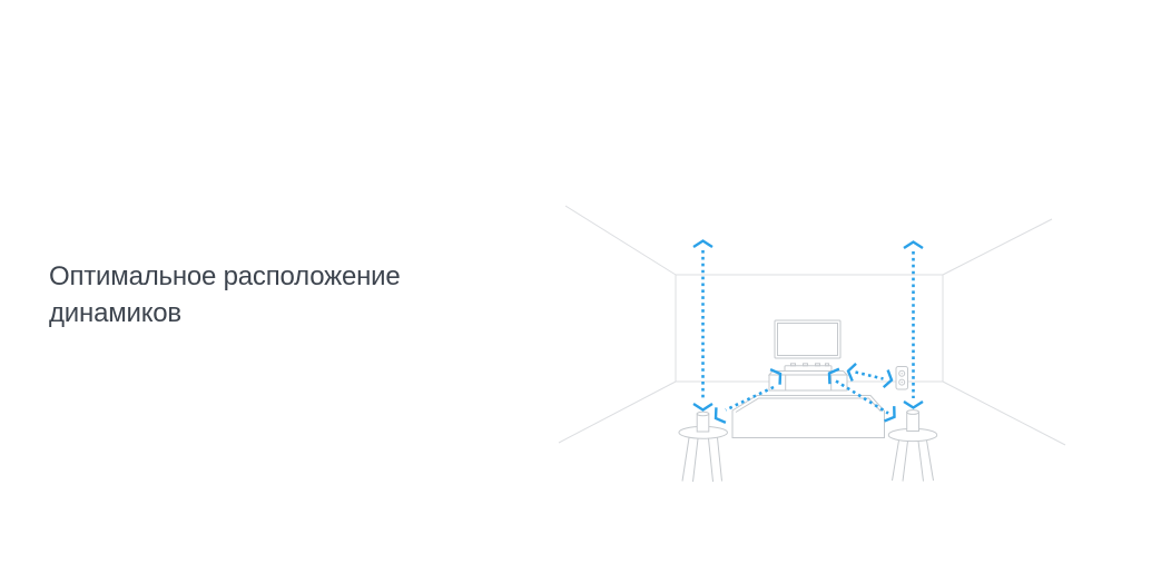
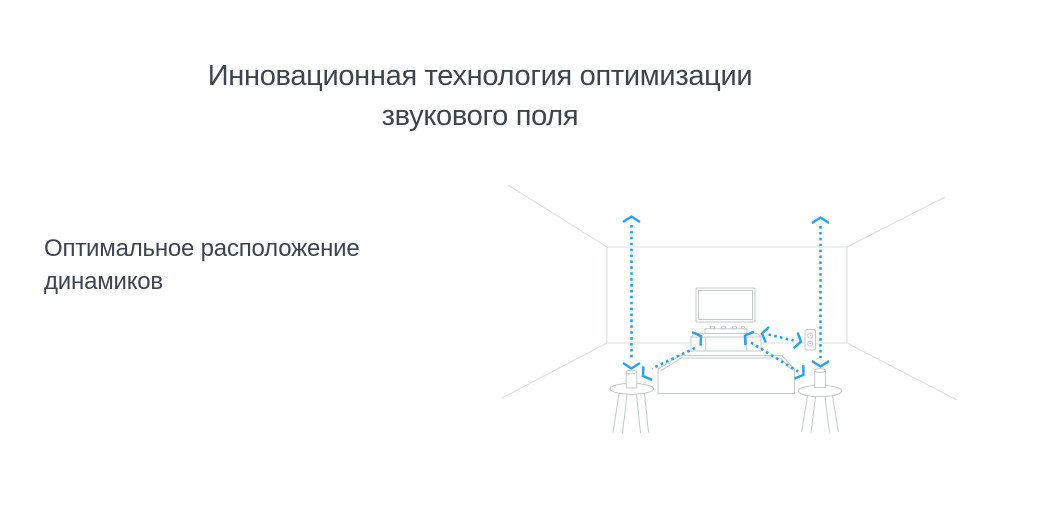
+ Инновационная технология оптимизации звукового поля
  Оптимальное расположение динамиков
